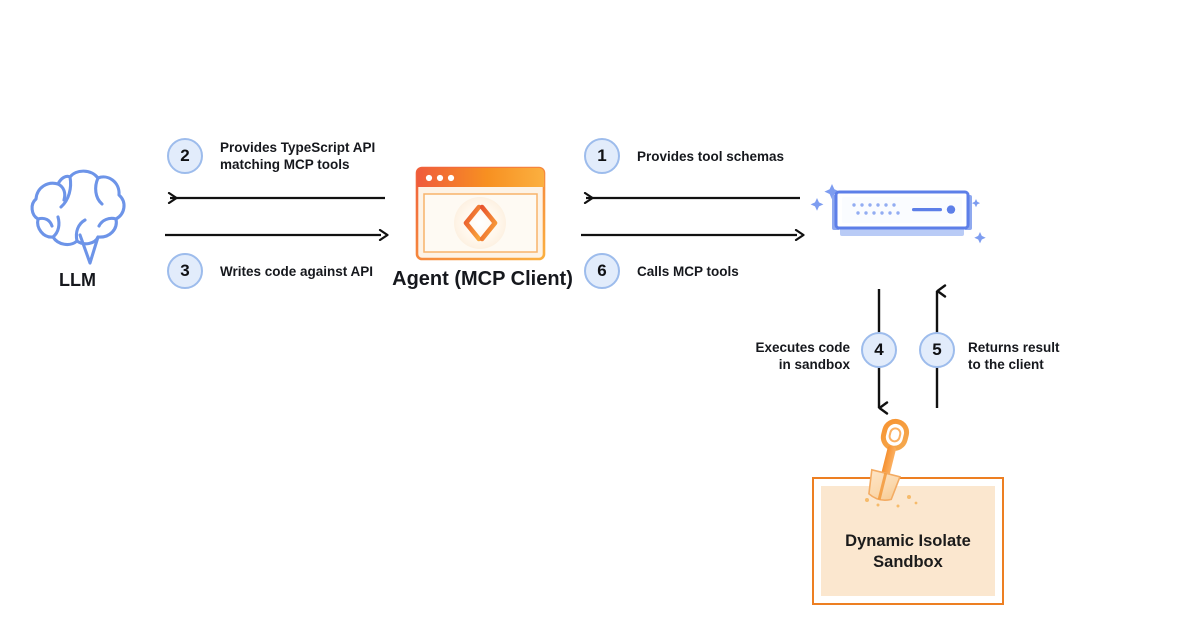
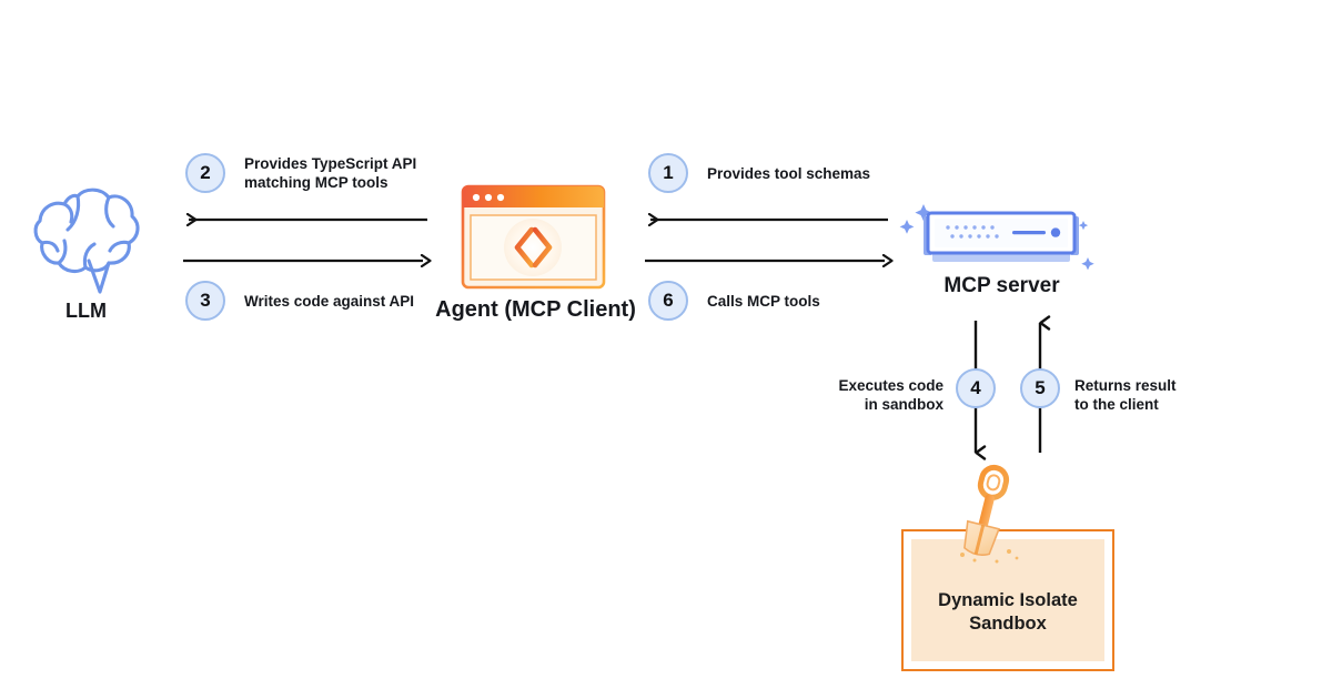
  LLM
  Agent (MCP Client)
+ MCP server
  1
  Provides tool schemas
  2
  Provides TypeScript API
  matching MCP tools
  3
  Writes code against API
  4
  Executes code
  in sandbox
  5
  Returns result
  to the client
  6
  Calls MCP tools
  Dynamic Isolate
  Sandbox
